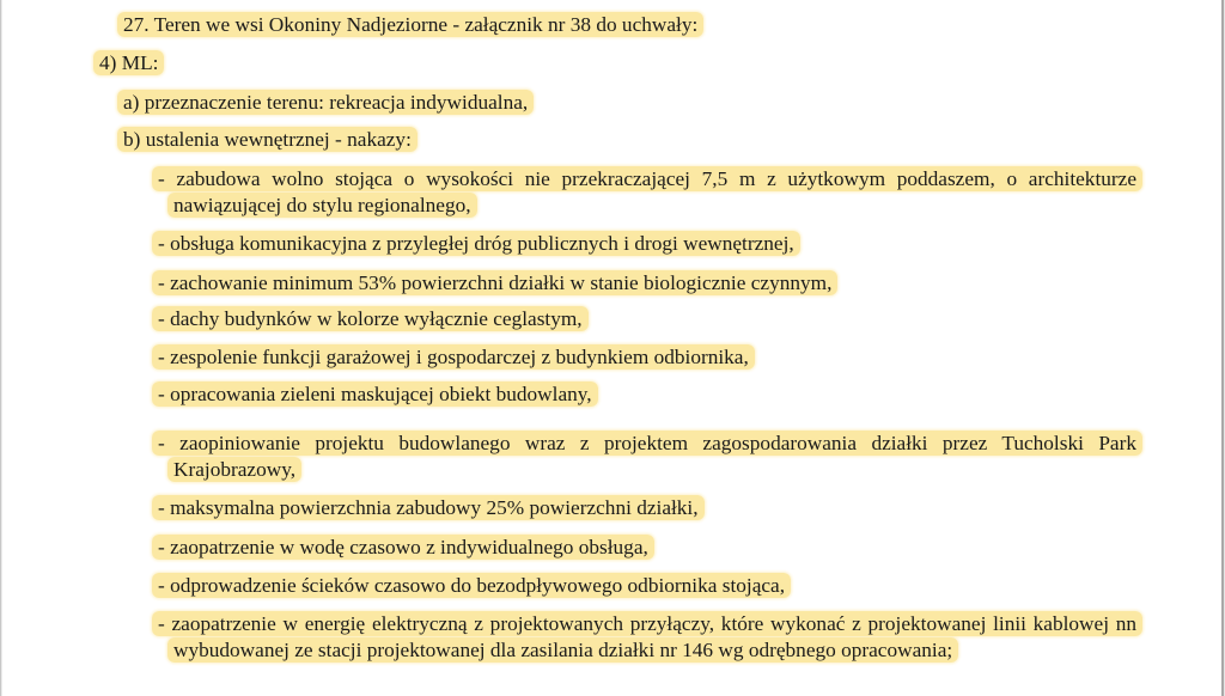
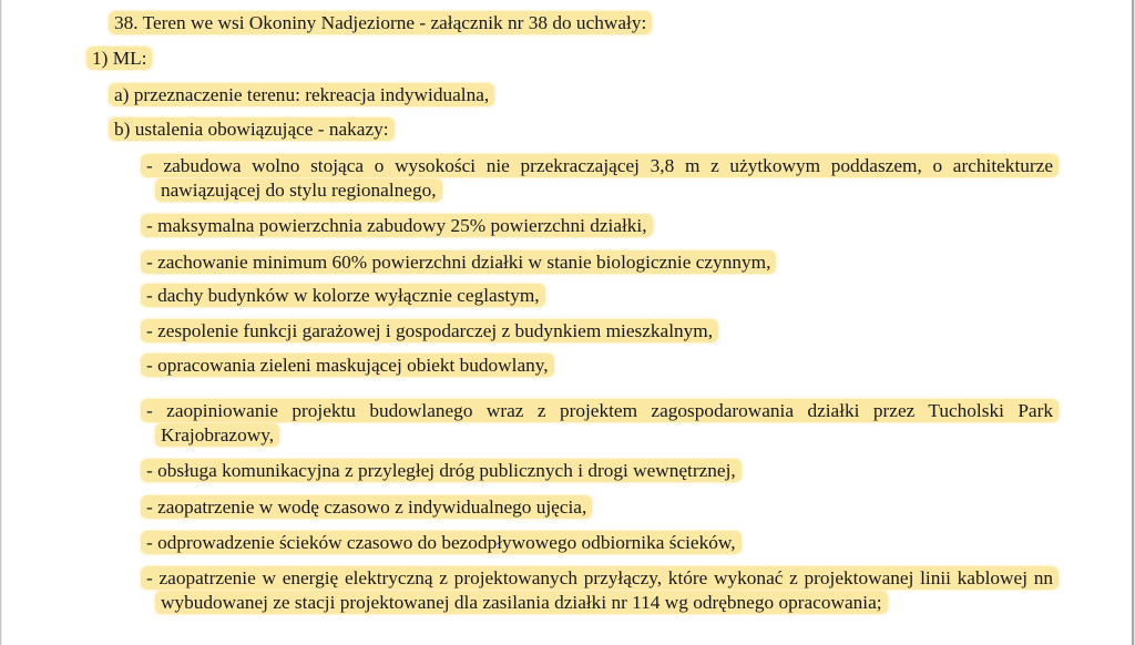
- 27. Teren we wsi Okoniny Nadjeziorne - załącznik nr 38 do uchwały:
+ 38. Teren we wsi Okoniny Nadjeziorne - załącznik nr 38 do uchwały:
- 4) ML:
+ 1) ML:
  a) przeznaczenie terenu: rekreacja indywidualna,
- b) ustalenia wewnętrznej - nakazy:
+ b) ustalenia obowiązujące - nakazy:
- - zabudowa wolno stojąca o wysokości nie przekraczającej 7,5 m z użytkowym poddaszem, o architekturze nawiązującej do stylu regionalnego,
+ - zabudowa wolno stojąca o wysokości nie przekraczającej 3,8 m z użytkowym poddaszem, o architekturze nawiązującej do stylu regionalnego,
- - obsługa komunikacyjna z przyległej dróg publicznych i drogi wewnętrznej,
+ - maksymalna powierzchnia zabudowy 25% powierzchni działki,
- - zachowanie minimum 53% powierzchni działki w stanie biologicznie czynnym,
+ - zachowanie minimum 60% powierzchni działki w stanie biologicznie czynnym,
  - dachy budynków w kolorze wyłącznie ceglastym,
- - zespolenie funkcji garażowej i gospodarczej z budynkiem odbiornika,
+ - zespolenie funkcji garażowej i gospodarczej z budynkiem mieszkalnym,
  - opracowania zieleni maskującej obiekt budowlany,
  - zaopiniowanie projektu budowlanego wraz z projektem zagospodarowania działki przez Tucholski Park Krajobrazowy,
- - maksymalna powierzchnia zabudowy 25% powierzchni działki,
+ - obsługa komunikacyjna z przyległej dróg publicznych i drogi wewnętrznej,
- - zaopatrzenie w wodę czasowo z indywidualnego obsługa,
+ - zaopatrzenie w wodę czasowo z indywidualnego ujęcia,
- - odprowadzenie ścieków czasowo do bezodpływowego odbiornika stojąca,
+ - odprowadzenie ścieków czasowo do bezodpływowego odbiornika ścieków,
- - zaopatrzenie w energię elektryczną z projektowanych przyłączy, które wykonać z projektowanej linii kablowej nn wybudowanej ze stacji projektowanej dla zasilania działki nr 146 wg odrębnego opracowania;
+ - zaopatrzenie w energię elektryczną z projektowanych przyłączy, które wykonać z projektowanej linii kablowej nn wybudowanej ze stacji projektowanej dla zasilania działki nr 114 wg odrębnego opracowania;
